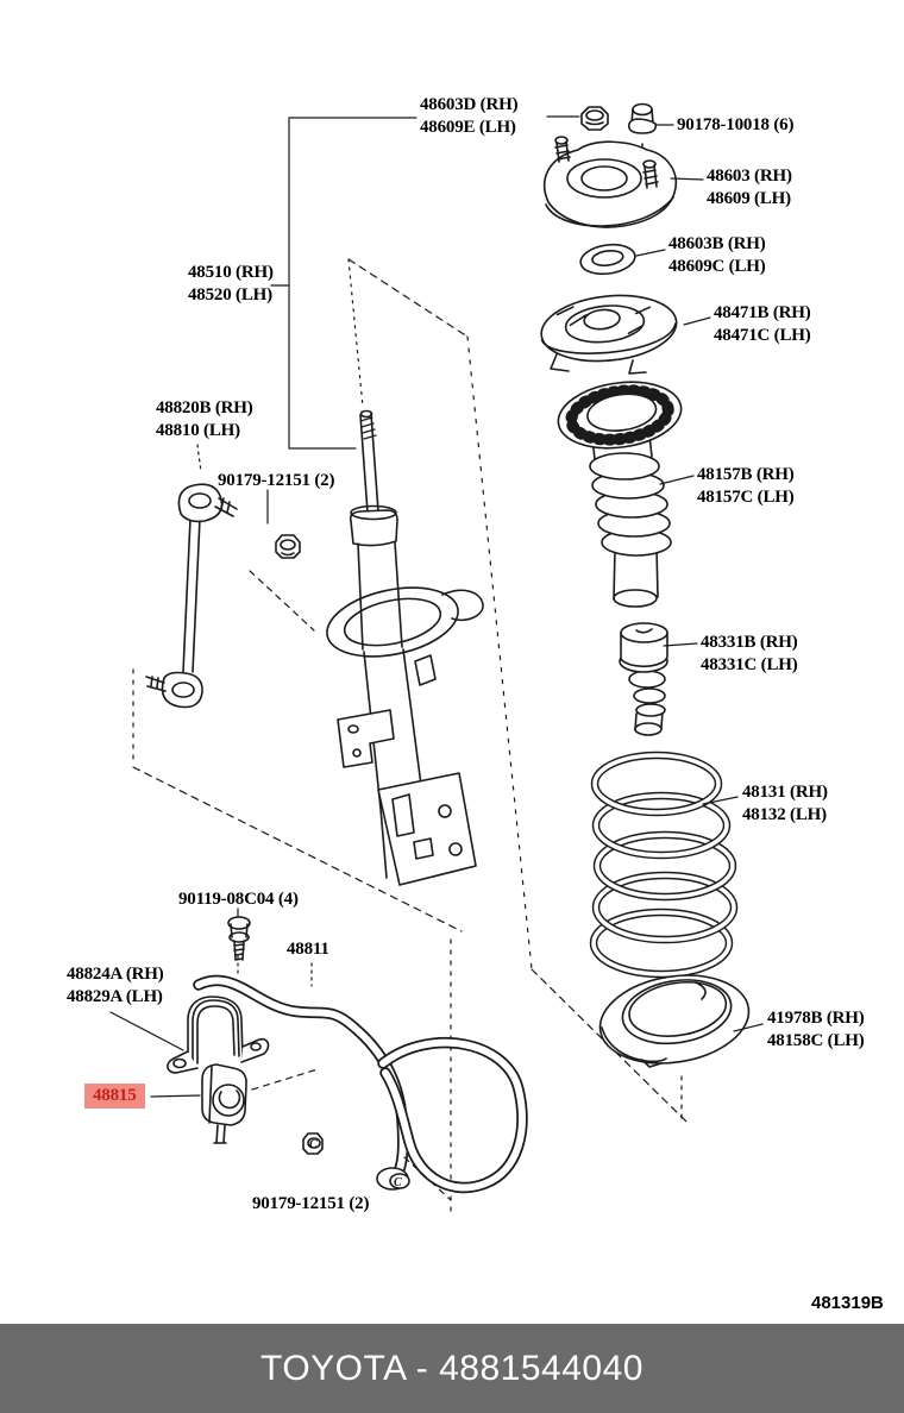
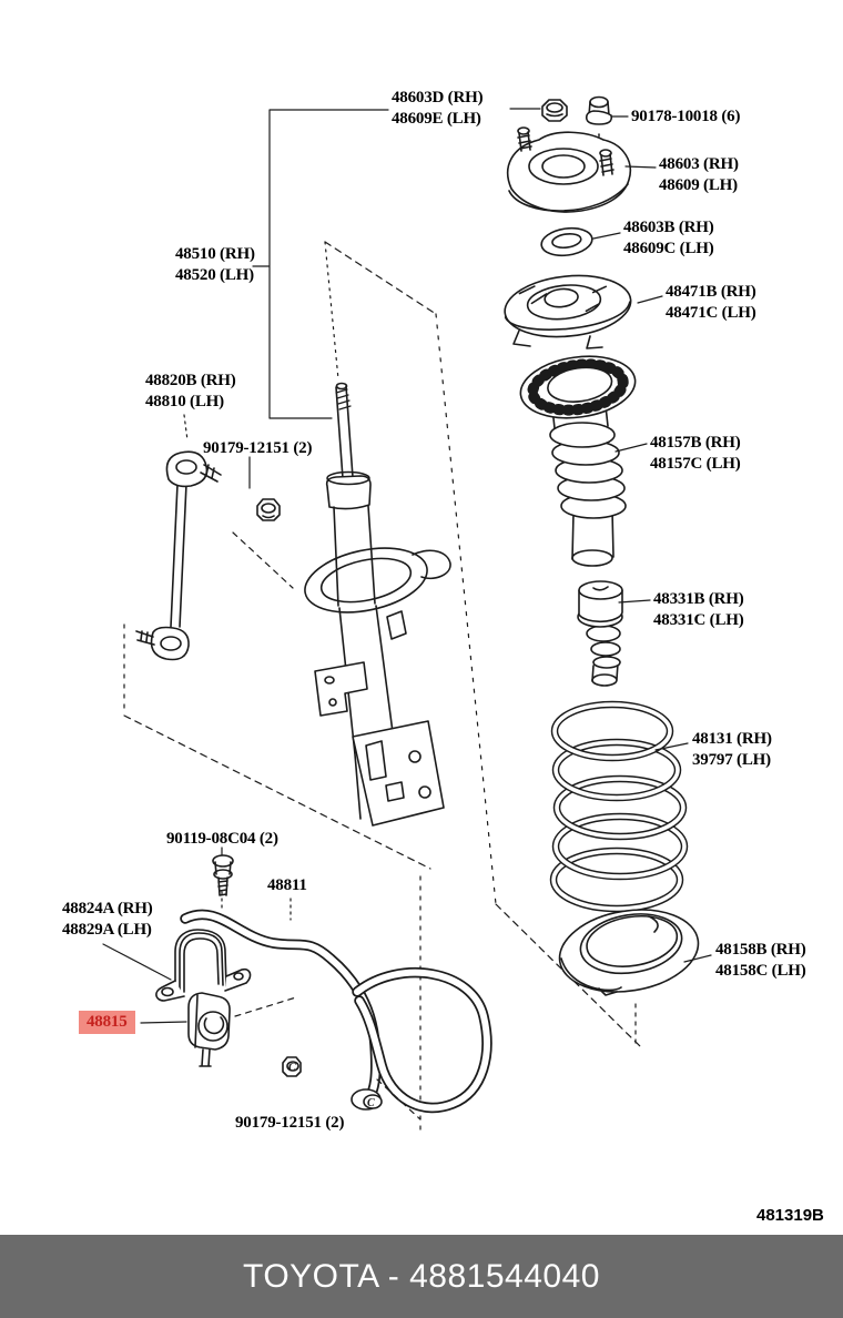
  C
  C
  48603D (RH)
  48609E (LH)
  90178-10018 (6)
  48603 (RH)
  48609 (LH)
  48603B (RH)
  48609C (LH)
  48471B (RH)
  48471C (LH)
  48157B (RH)
  48157C (LH)
  48331B (RH)
  48331C (LH)
  48131 (RH)
- 48132 (LH)
+ 39797 (LH)
- 41978B (RH)
+ 48158B (RH)
  48158C (LH)
  48510 (RH)
  48520 (LH)
  48820B (RH)
  48810 (LH)
  90179-12151 (2)
- 90119-08C04 (4)
+ 90119-08C04 (2)
  48811
  48824A (RH)
  48829A (LH)
  48815
  90179-12151 (2)
  481319B
  TOYOTA - 4881544040
